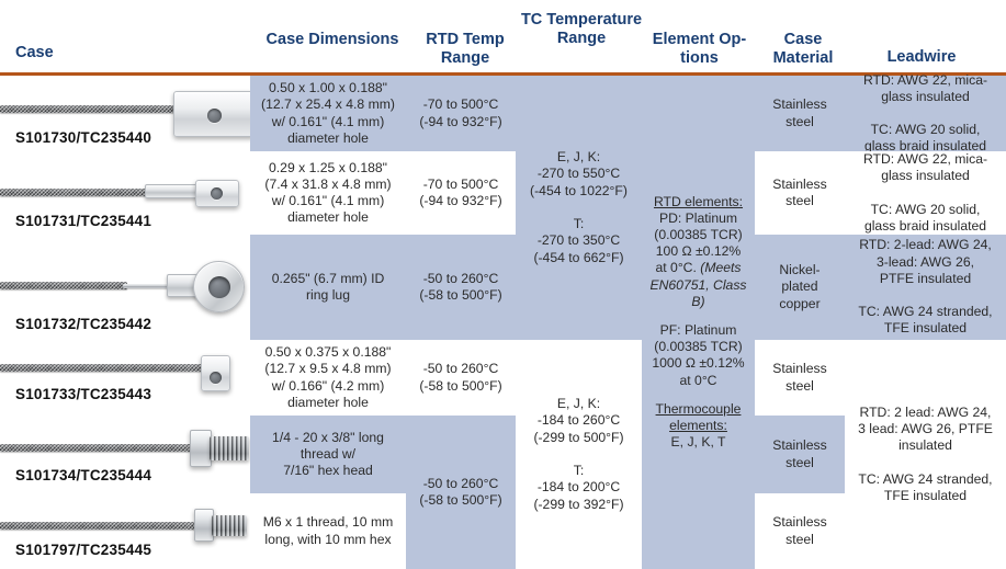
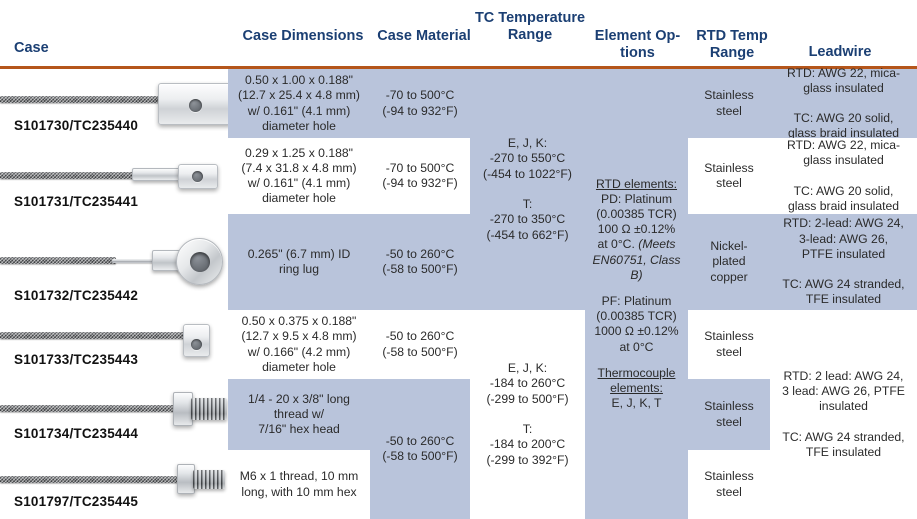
  Case
  Case Dimensions
- RTD Temp Range
+ Case Material
  TC Temperature Range
  Element Op- tions
- Case Material
+ RTD Temp Range
  Leadwire
  S101730/TC235440
  S101731/TC235441
  S101732/TC235442
  S101733/TC235443
  S101734/TC235444
  S101797/TC235445
  0.50 x 1.00 x 0.188"
  (12.7 x 25.4 x 4.8 mm)
  w/ 0.161" (4.1 mm)
  diameter hole
  0.29 x 1.25 x 0.188"
  (7.4 x 31.8 x 4.8 mm)
  w/ 0.161" (4.1 mm)
  diameter hole
  0.265" (6.7 mm) ID
  ring lug
  0.50 x 0.375 x 0.188"
  (12.7 x 9.5 x 4.8 mm)
  w/ 0.166" (4.2 mm)
  diameter hole
  1/4 - 20 x 3/8" long
  thread w/
  7/16" hex head
  M6 x 1 thread, 10 mm
  long, with 10 mm hex
  -70 to 500°C
  (-94 to 932°F)
  -70 to 500°C
  (-94 to 932°F)
  -50 to 260°C
  (-58 to 500°F)
  -50 to 260°C
  (-58 to 500°F)
  -50 to 260°C
  (-58 to 500°F)
  E, J, K:
  -270 to 550°C
  (-454 to 1022°F)
  T:
  -270 to 350°C
  (-454 to 662°F)
  E, J, K:
  -184 to 260°C
  (-299 to 500°F)
  T:
  -184 to 200°C
  (-299 to 392°F)
  RTD elements:
  PD: Platinum
  (0.00385 TCR)
  100 Ω ±0.12%
  at 0°C. (Meets
  EN60751, Class B)
  PF: Platinum
  (0.00385 TCR)
  1000 Ω ±0.12%
  at 0°C
  Thermocouple
  elements:
  E, J, K, T
  Stainless
  steel
  Stainless
  steel
  Nickel-
  plated
  copper
  Stainless
  steel
  Stainless
  steel
  Stainless
  steel
  RTD: AWG 22, mica-
  glass insulated
  TC: AWG 20 solid,
  glass braid insulated
  RTD: AWG 22, mica-
  glass insulated
  TC: AWG 20 solid,
  glass braid insulated
  RTD: 2-lead: AWG 24,
  3-lead: AWG 26,
  PTFE insulated
  TC: AWG 24 stranded,
  TFE insulated
  RTD: 2 lead: AWG 24,
  3 lead: AWG 26, PTFE
  insulated
  TC: AWG 24 stranded,
  TFE insulated
